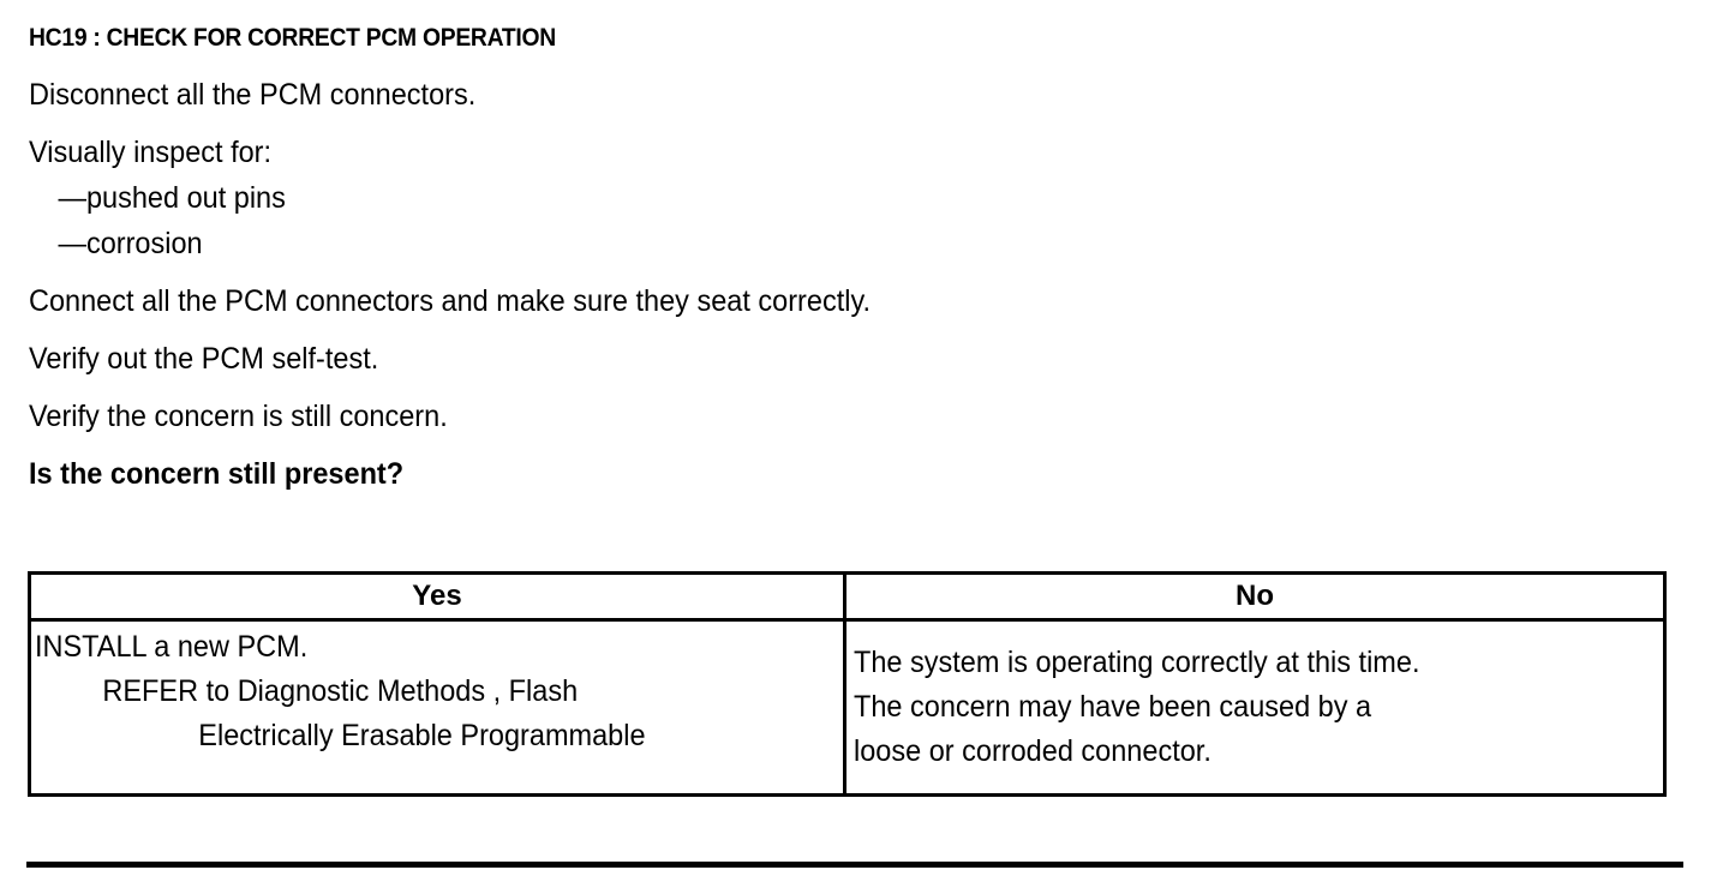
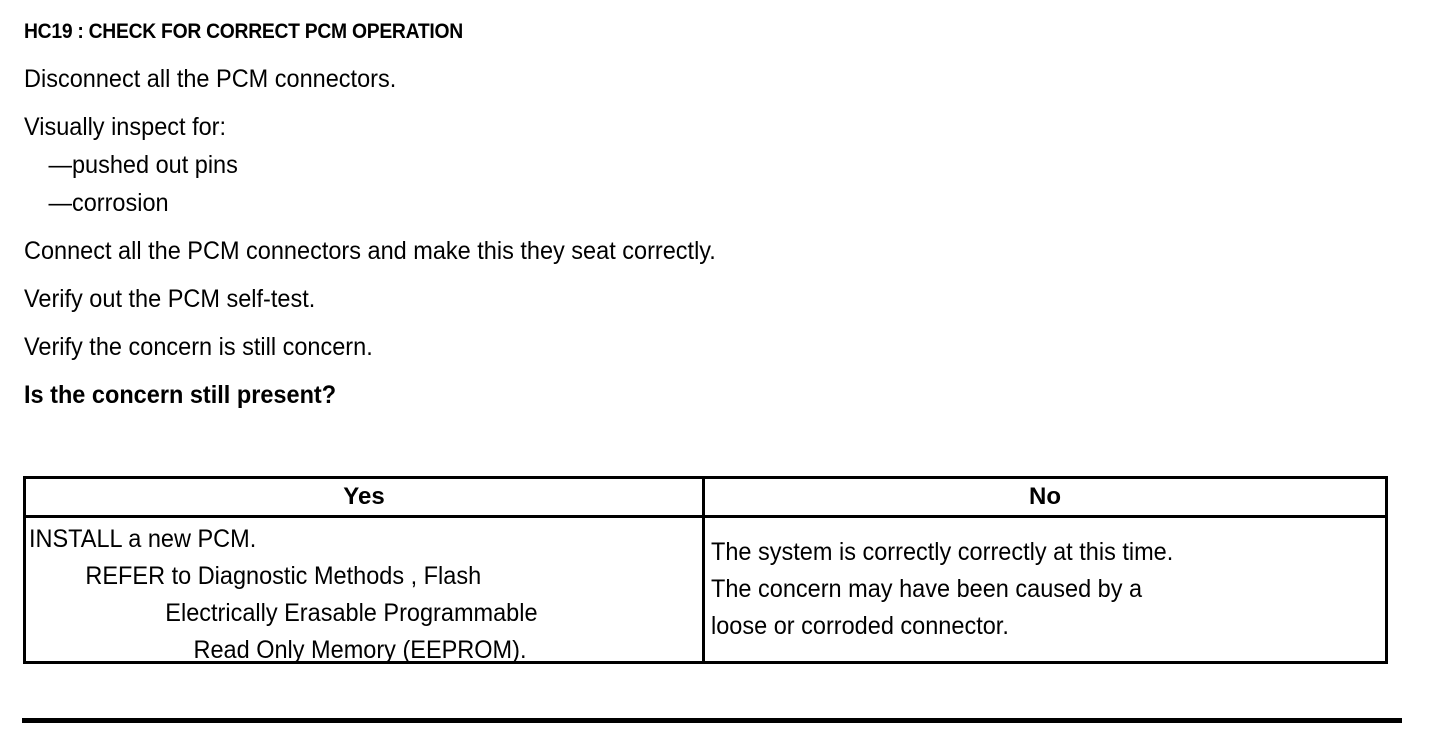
  HC19 : CHECK FOR CORRECT PCM OPERATION
  Disconnect all the PCM connectors.
  Visually inspect for:
  —pushed out pins
  —corrosion
- Connect all the PCM connectors and make sure they seat correctly.
+ Connect all the PCM connectors and make this they seat correctly.
  Verify out the PCM self-test.
  Verify the concern is still concern.
  Is the concern still present?
  Yes
  No
  INSTALL a new PCM.
  REFER to Diagnostic Methods , Flash
  Electrically Erasable Programmable
+ Read Only Memory (EEPROM).
- The system is operating correctly at this time.
+ The system is correctly correctly at this time.
  The concern may have been caused by a
  loose or corroded connector.
